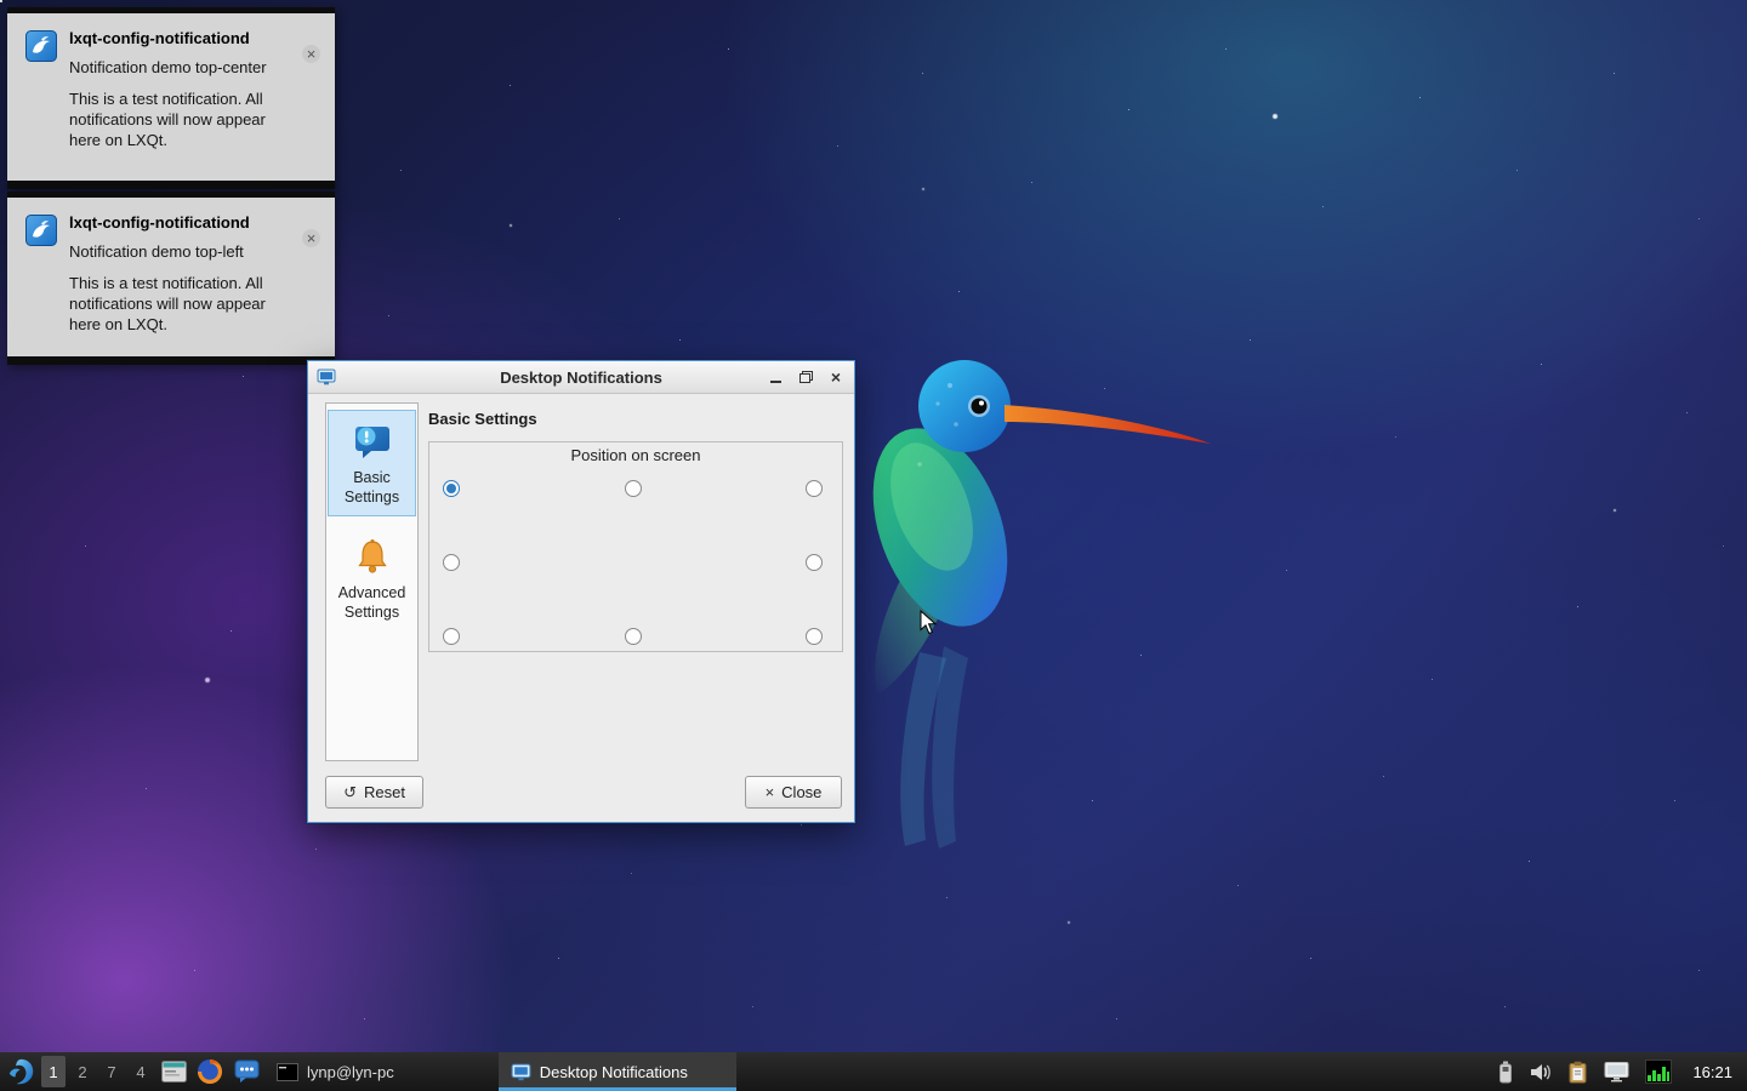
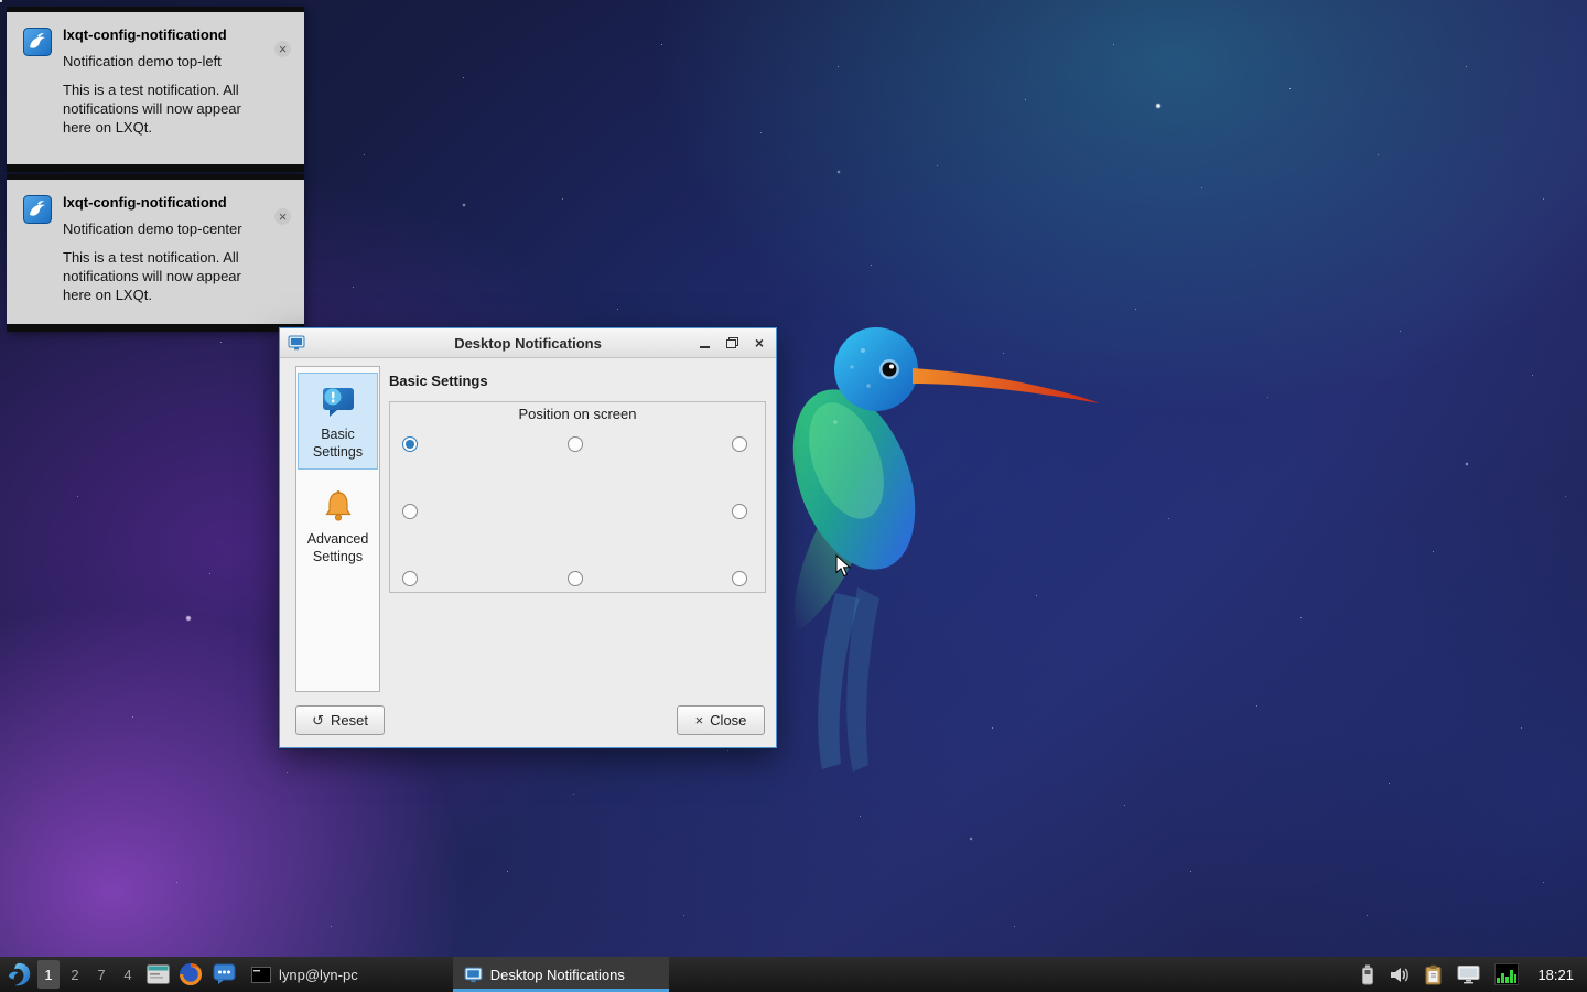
  lxqt-config-notificationd
- Notification demo top-center
+ Notification demo top-left
  This is a test notification. All notifications will now appear here on LXQt.
  ×
  lxqt-config-notificationd
- Notification demo top-left
+ Notification demo top-center
  This is a test notification. All notifications will now appear here on LXQt.
  ×
  Desktop Notifications
  ×
  Basic Settings
  Advanced Settings
  Basic Settings
  Position on screen
  ↺
  Reset
  ×
  Close
  1
  2
  7
  4
  lynp@lyn-pc
  Desktop Notifications
- 16:21
+ 18:21
